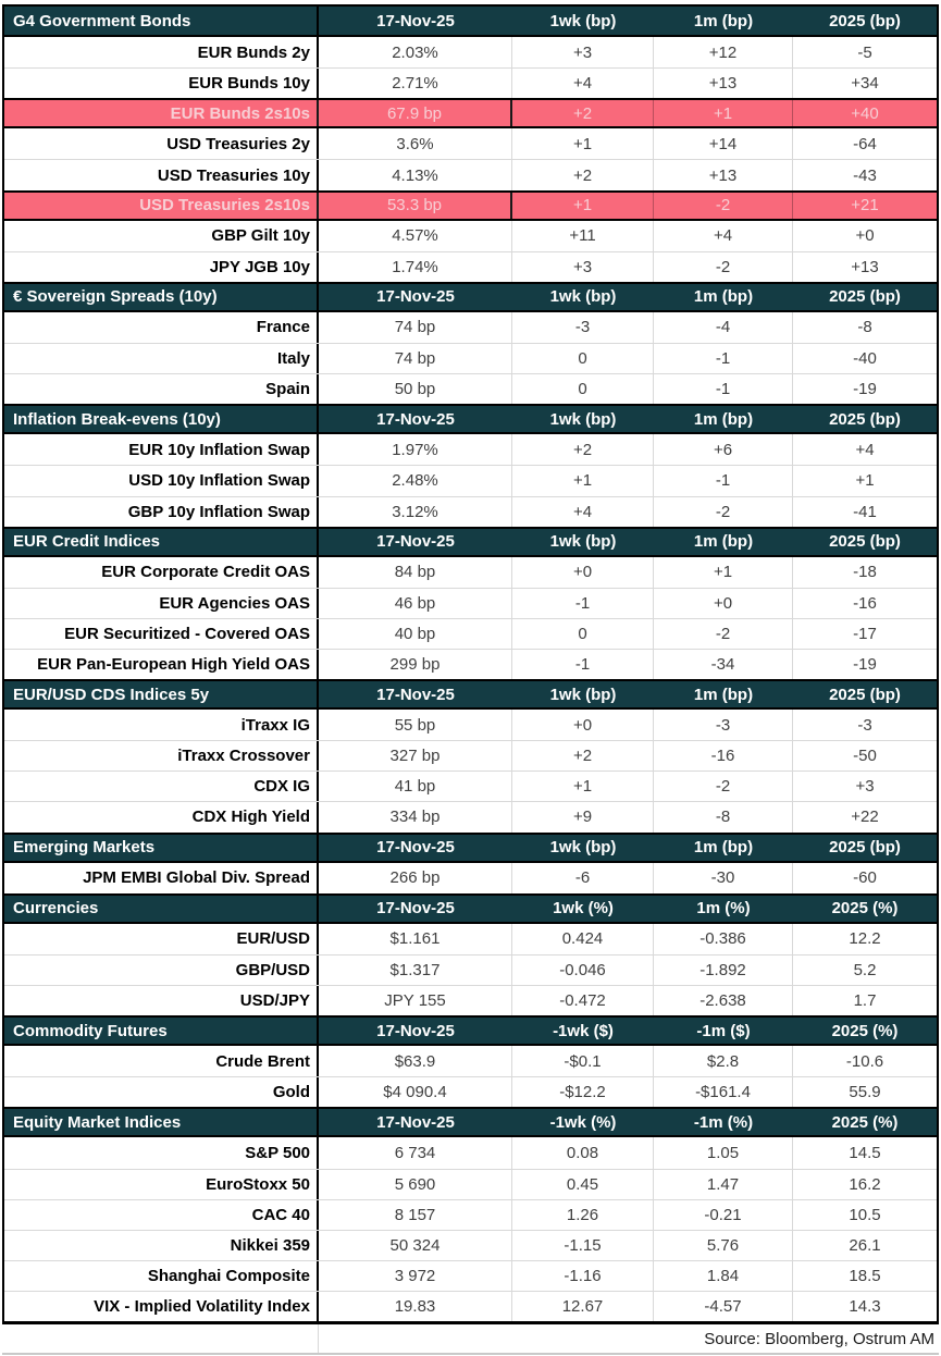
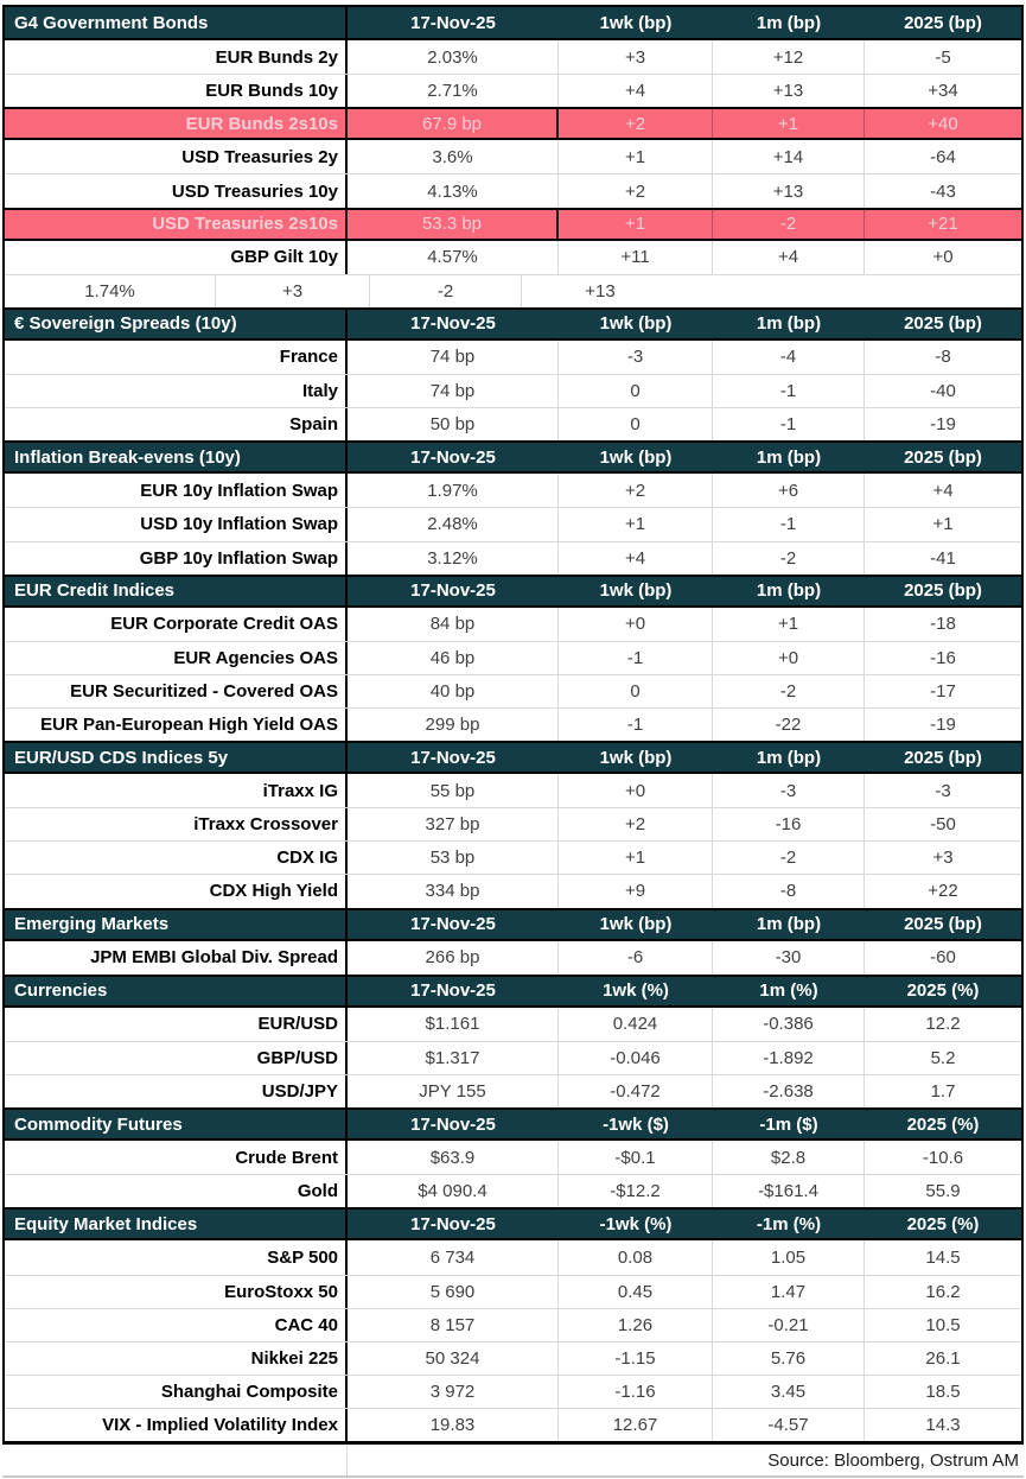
  G4 Government Bonds
  17-Nov-25
  1wk (bp)
  1m (bp)
  2025 (bp)
  EUR Bunds 2y
  2.03%
  +3
  +12
  -5
  EUR Bunds 10y
  2.71%
  +4
  +13
  +34
  EUR Bunds 2s10s
  67.9 bp
  +2
  +1
  +40
  USD Treasuries 2y
  3.6%
  +1
  +14
  -64
  USD Treasuries 10y
  4.13%
  +2
  +13
  -43
  USD Treasuries 2s10s
  53.3 bp
  +1
  -2
  +21
  GBP Gilt 10y
  4.57%
  +11
  +4
  +0
- JPY JGB 10y
  1.74%
  +3
  -2
  +13
  € Sovereign Spreads (10y)
  17-Nov-25
  1wk (bp)
  1m (bp)
  2025 (bp)
  France
  74 bp
  -3
  -4
  -8
  Italy
  74 bp
  0
  -1
  -40
  Spain
  50 bp
  0
  -1
  -19
  Inflation Break-evens (10y)
  17-Nov-25
  1wk (bp)
  1m (bp)
  2025 (bp)
  EUR 10y Inflation Swap
  1.97%
  +2
  +6
  +4
  USD 10y Inflation Swap
  2.48%
  +1
  -1
  +1
  GBP 10y Inflation Swap
  3.12%
  +4
  -2
  -41
  EUR Credit Indices
  17-Nov-25
  1wk (bp)
  1m (bp)
  2025 (bp)
  EUR Corporate Credit OAS
  84 bp
  +0
  +1
  -18
  EUR Agencies OAS
  46 bp
  -1
  +0
  -16
  EUR Securitized - Covered OAS
  40 bp
  0
  -2
  -17
  EUR Pan-European High Yield OAS
  299 bp
  -1
- -34
+ -22
  -19
  EUR/USD CDS Indices 5y
  17-Nov-25
  1wk (bp)
  1m (bp)
  2025 (bp)
  iTraxx IG
  55 bp
  +0
  -3
  -3
  iTraxx Crossover
  327 bp
  +2
  -16
  -50
  CDX IG
- 41 bp
+ 53 bp
  +1
  -2
  +3
  CDX High Yield
  334 bp
  +9
  -8
  +22
  Emerging Markets
  17-Nov-25
  1wk (bp)
  1m (bp)
  2025 (bp)
  JPM EMBI Global Div. Spread
  266 bp
  -6
  -30
  -60
  Currencies
  17-Nov-25
  1wk (%)
  1m (%)
  2025 (%)
  EUR/USD
  $1.161
  0.424
  -0.386
  12.2
  GBP/USD
  $1.317
  -0.046
  -1.892
  5.2
  USD/JPY
  JPY 155
  -0.472
  -2.638
  1.7
  Commodity Futures
  17-Nov-25
  -1wk ($)
  -1m ($)
  2025 (%)
  Crude Brent
  $63.9
  -$0.1
  $2.8
  -10.6
  Gold
  $4 090.4
  -$12.2
  -$161.4
  55.9
  Equity Market Indices
  17-Nov-25
  -1wk (%)
  -1m (%)
  2025 (%)
  S&P 500
  6 734
  0.08
  1.05
  14.5
  EuroStoxx 50
  5 690
  0.45
  1.47
  16.2
  CAC 40
  8 157
  1.26
  -0.21
  10.5
- Nikkei 359
+ Nikkei 225
  50 324
  -1.15
  5.76
  26.1
  Shanghai Composite
  3 972
  -1.16
- 1.84
+ 3.45
  18.5
  VIX - Implied Volatility Index
  19.83
  12.67
  -4.57
  14.3
  Source: Bloomberg, Ostrum AM
